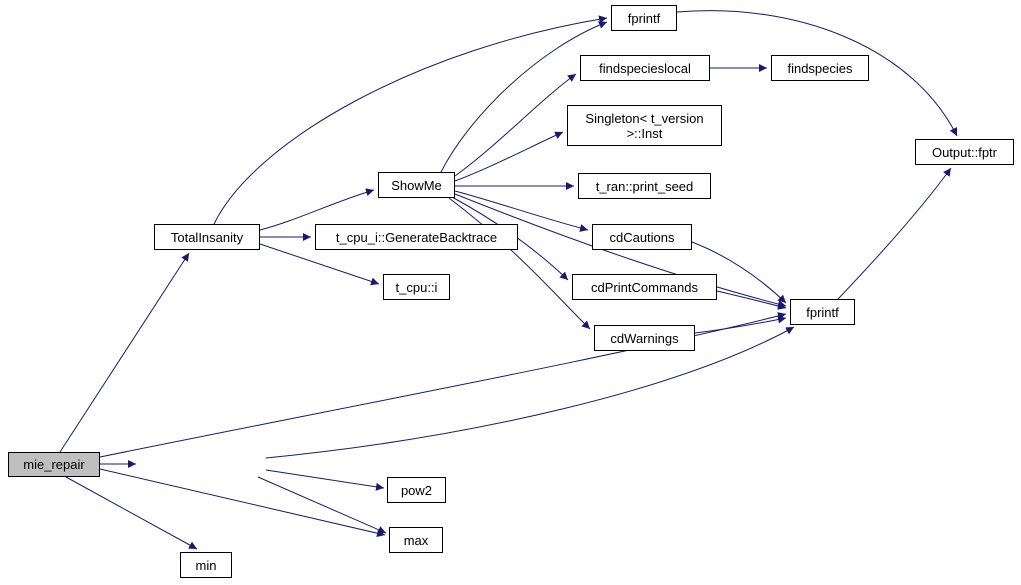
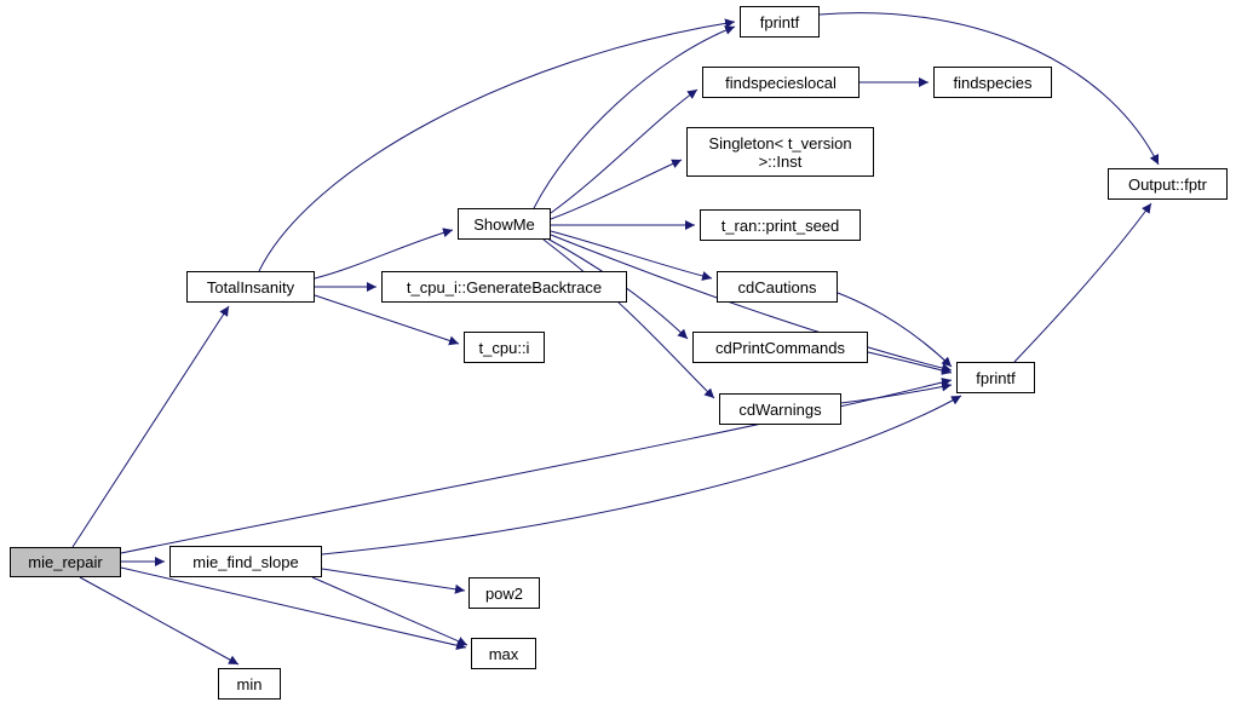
  mie_repair
  TotalInsanity
  ShowMe
  t_cpu_i::GenerateBacktrace
  t_cpu::i
  fprintf
  findspecieslocal
  findspecies
  Singleton< t_version
  >::Inst
  t_ran::print_seed
  cdCautions
  cdPrintCommands
  cdWarnings
  fprintf
  Output::fptr
+ mie_find_slope
  pow2
  max
  min
